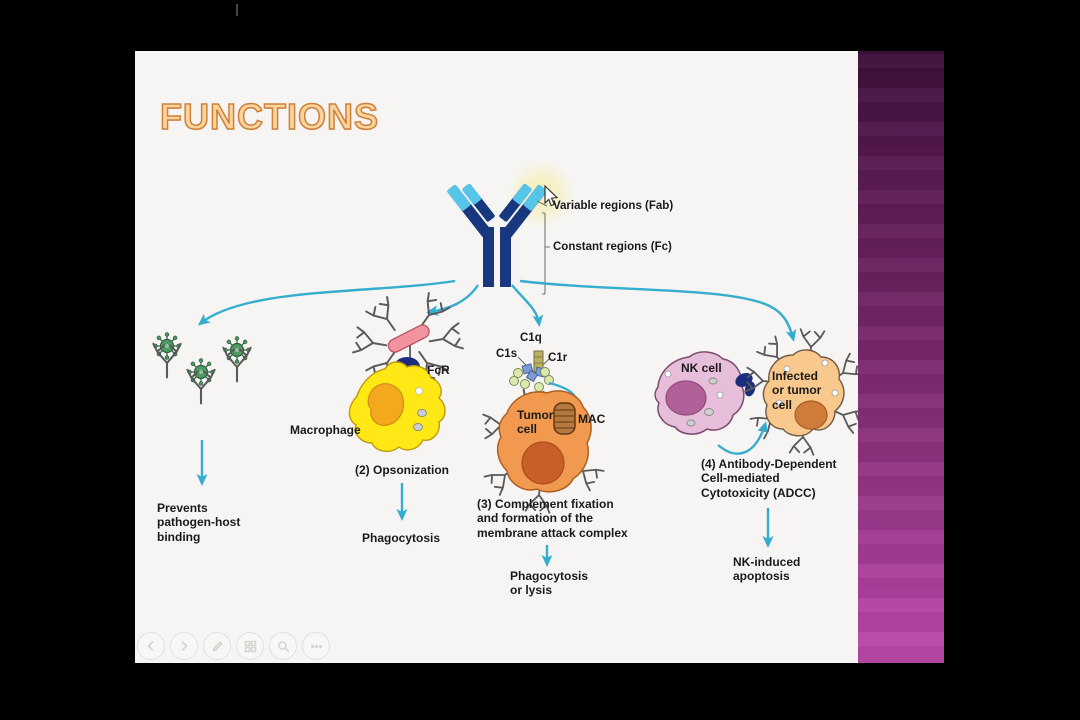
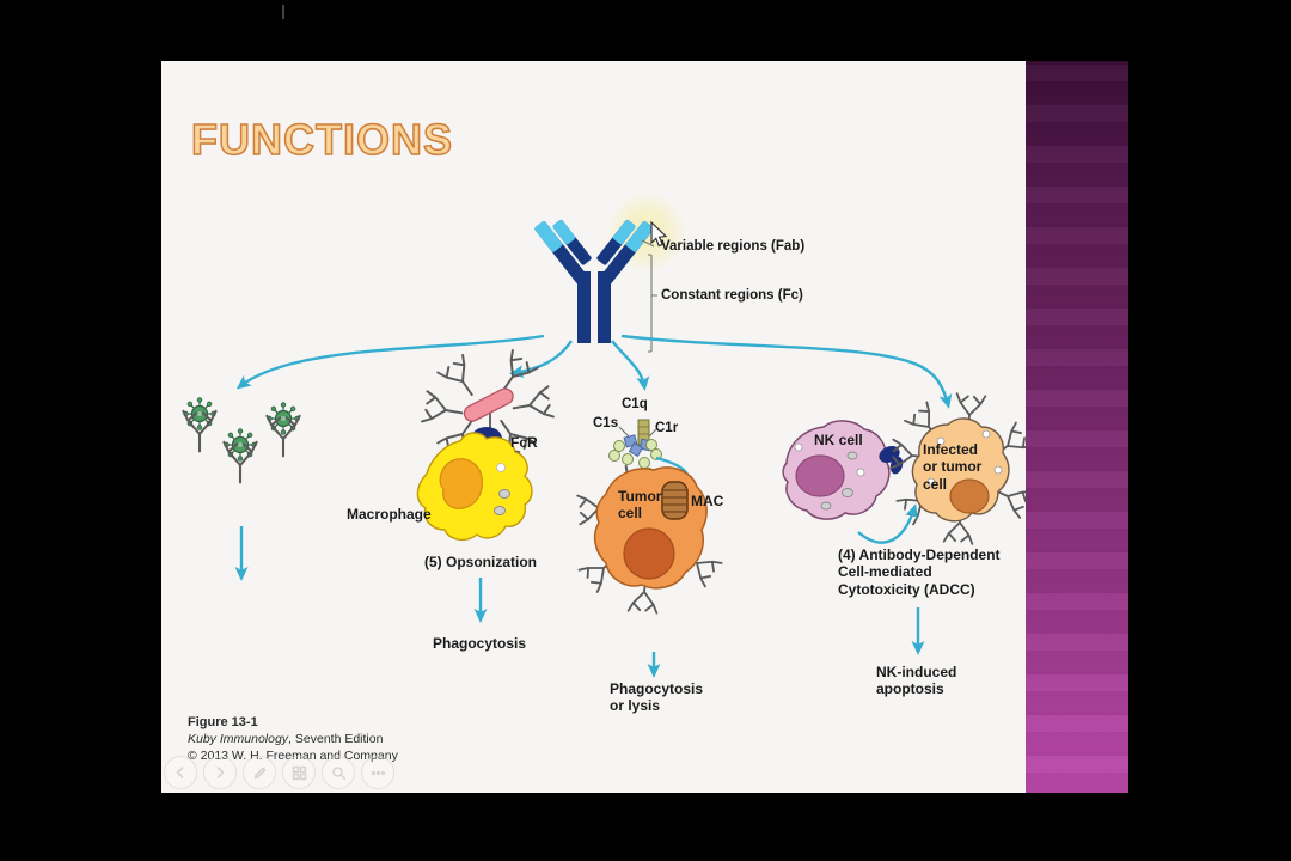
  FUNCTIONS
  Variable regions (Fab)
  Constant regions (Fc)
- Prevents
- pathogen-host
- binding
  Macrophage
  FcR
- (2) Opsonization
+ (5) Opsonization
  Phagocytosis
  C1q
  C1s
  C1r
  Tumor
  cell
  MAC
- (3) Complement fixation
- and formation of the
- membrane attack complex
  Phagocytosis
  or lysis
  NK cell
  Infected
  or tumor
  cell
  (4) Antibody-Dependent
  Cell-mediated
  Cytotoxicity (ADCC)
  NK-induced
  apoptosis
+ Figure 13-1
+ Kuby Immunology, Seventh Edition
+ © 2013 W. H. Freeman and Company
